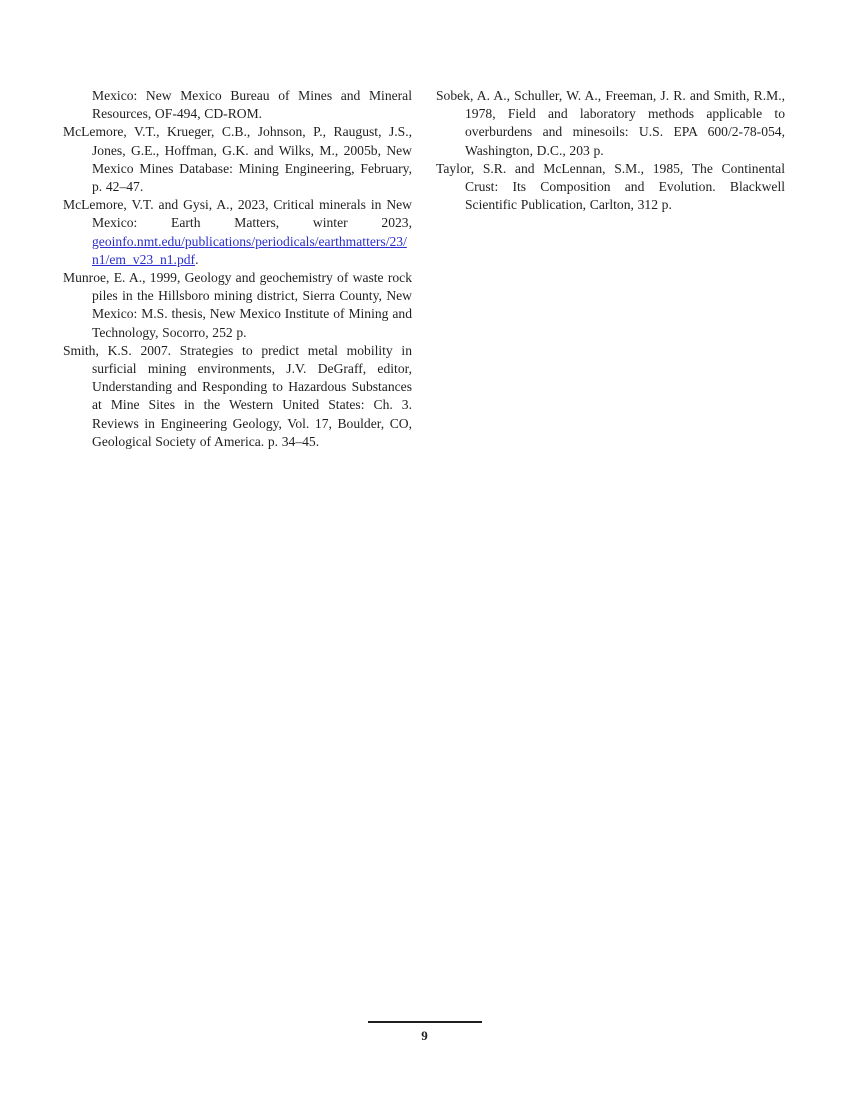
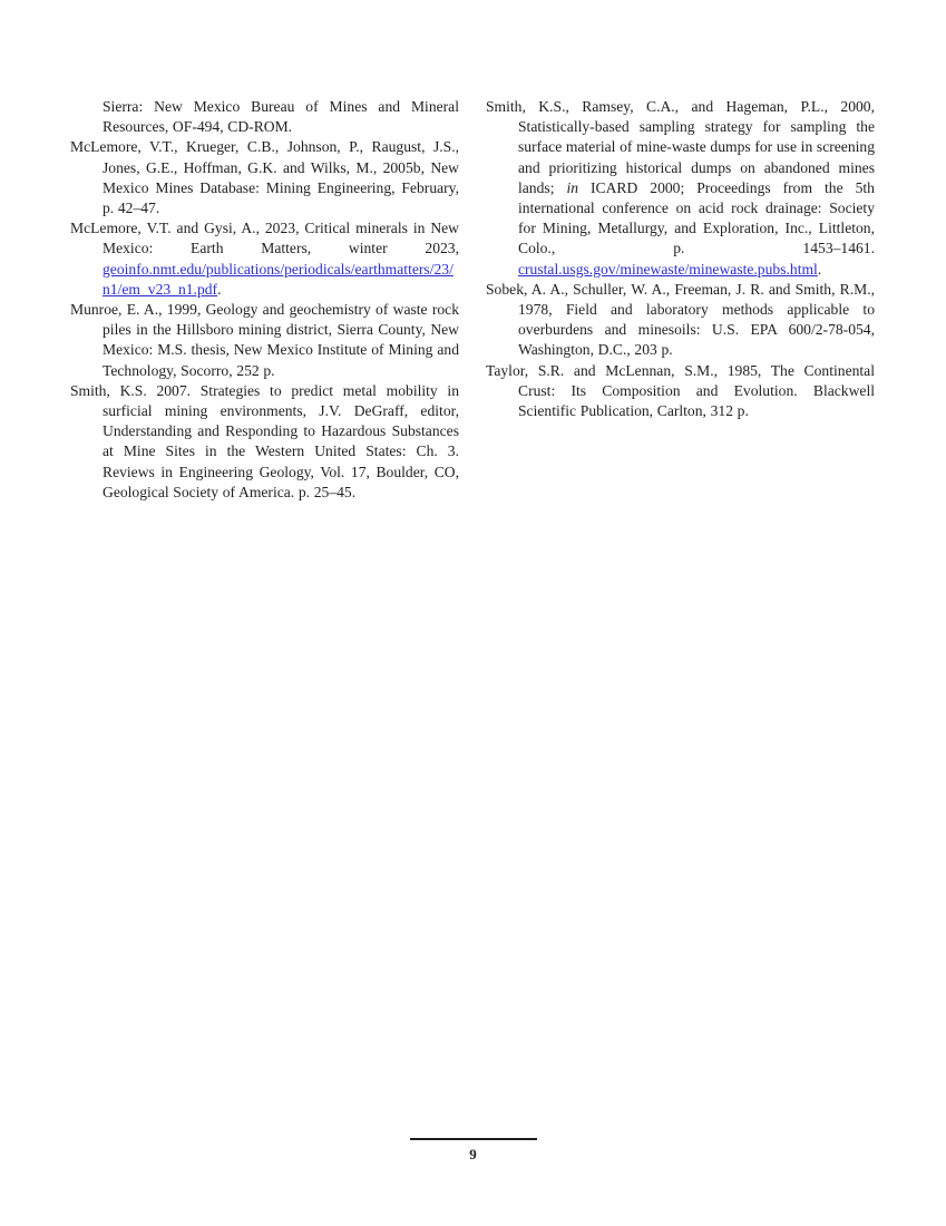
- Mexico: New Mexico Bureau of Mines and Mineral Resources, OF-494, CD-ROM.
+ Sierra: New Mexico Bureau of Mines and Mineral Resources, OF-494, CD-ROM.
  McLemore, V.T., Krueger, C.B., Johnson, P., Raugust, J.S., Jones, G.E., Hoffman, G.K. and Wilks, M., 2005b, New Mexico Mines Database: Mining Engineering, February, p. 42–47.
  McLemore, V.T. and Gysi, A., 2023, Critical minerals in New Mexico: Earth Matters, winter 2023, geoinfo.nmt.edu/publications/periodicals/earthmatters/23/n1/em_v23_n1.pdf.
  Munroe, E. A., 1999, Geology and geochemistry of waste rock piles in the Hillsboro mining district, Sierra County, New Mexico: M.S. thesis, New Mexico Institute of Mining and Technology, Socorro, 252 p.
- Smith, K.S. 2007. Strategies to predict metal mobility in surficial mining environments, J.V. DeGraff, editor, Understanding and Responding to Hazardous Substances at Mine Sites in the Western United States: Ch. 3. Reviews in Engineering Geology, Vol. 17, Boulder, CO, Geological Society of America. p. 34–45.
+ Smith, K.S. 2007. Strategies to predict metal mobility in surficial mining environments, J.V. DeGraff, editor, Understanding and Responding to Hazardous Substances at Mine Sites in the Western United States: Ch. 3. Reviews in Engineering Geology, Vol. 17, Boulder, CO, Geological Society of America. p. 25–45.
+ Smith, K.S., Ramsey, C.A., and Hageman, P.L., 2000, Statistically-based sampling strategy for sampling the surface material of mine-waste dumps for use in screening and prioritizing historical dumps on abandoned mines lands; in ICARD 2000; Proceedings from the 5th international conference on acid rock drainage: Society for Mining, Metallurgy, and Exploration, Inc., Littleton, Colo., p. 1453–1461. crustal.usgs.gov/minewaste/minewaste.pubs.html.
  Sobek, A. A., Schuller, W. A., Freeman, J. R. and Smith, R.M., 1978, Field and laboratory methods applicable to overburdens and minesoils: U.S. EPA 600/2-78-054, Washington, D.C., 203 p.
  Taylor, S.R. and McLennan, S.M., 1985, The Continental Crust: Its Composition and Evolution. Blackwell Scientific Publication, Carlton, 312 p.
  9
